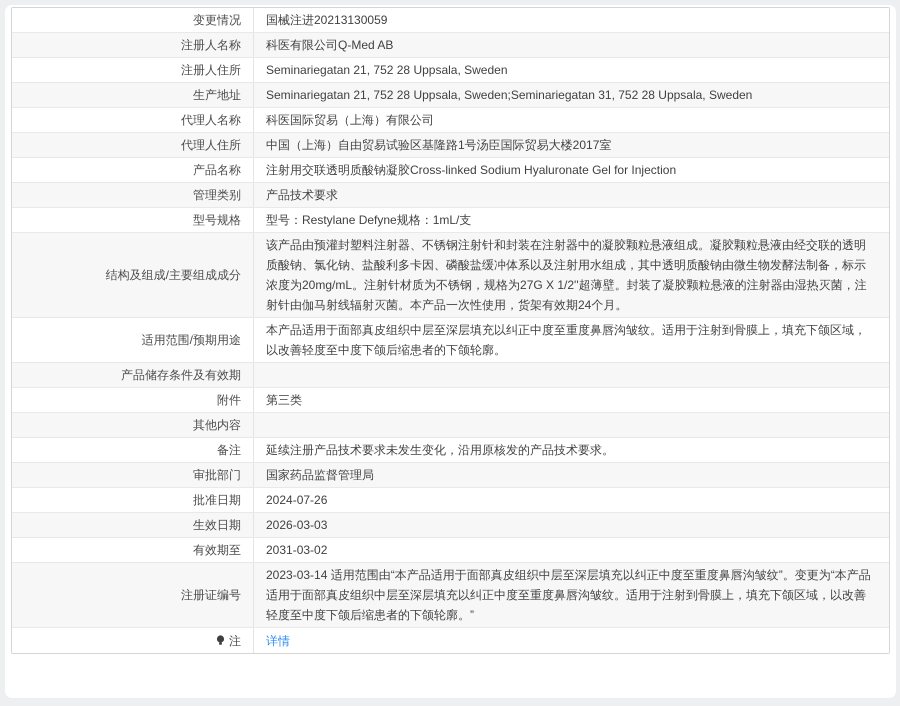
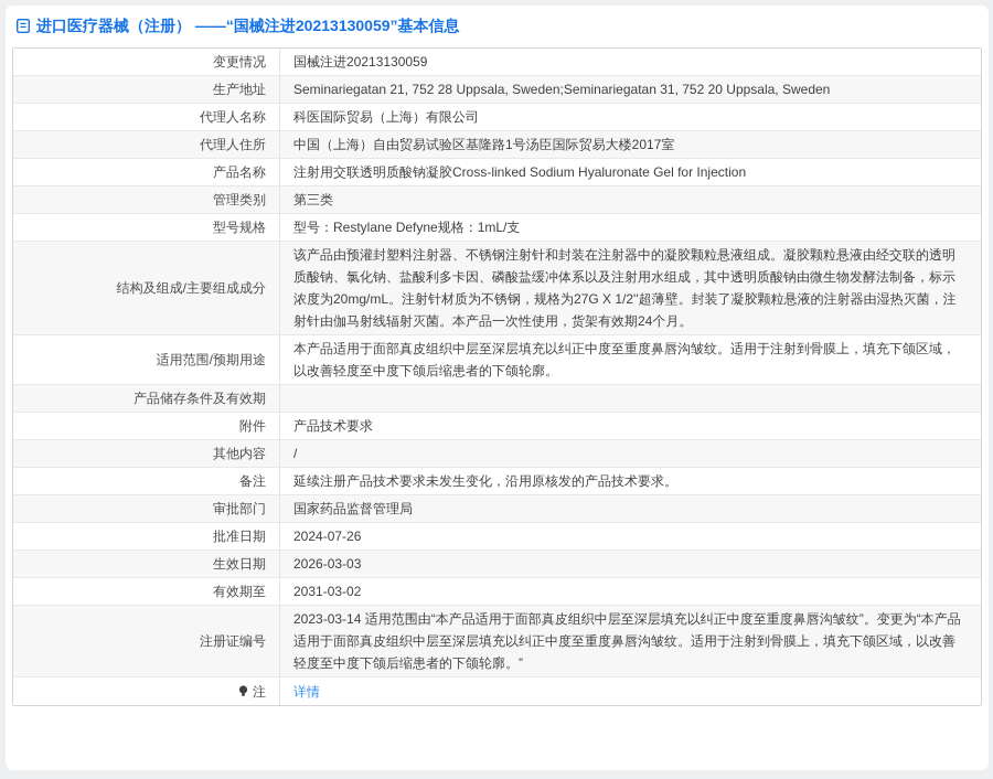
+ 进口医疗器械（注册） ——“国械注进20213130059”基本信息
  变更情况
  国械注进20213130059
- 注册人名称
- 科医有限公司Q-Med AB
- 注册人住所
- Seminariegatan 21, 752 28 Uppsala, Sweden
  生产地址
- Seminariegatan 21, 752 28 Uppsala, Sweden;Seminariegatan 31, 752 28 Uppsala, Sweden
+ Seminariegatan 21, 752 28 Uppsala, Sweden;Seminariegatan 31, 752 20 Uppsala, Sweden
  代理人名称
  科医国际贸易（上海）有限公司
  代理人住所
  中国（上海）自由贸易试验区基隆路1号汤臣国际贸易大楼2017室
  产品名称
  注射用交联透明质酸钠凝胶Cross-linked Sodium Hyaluronate Gel for Injection
  管理类别
- 产品技术要求
+ 第三类
  型号规格
  型号：Restylane Defyne规格：1mL/支
  结构及组成/主要组成成分
  该产品由预灌封塑料注射器、不锈钢注射针和封装在注射器中的凝胶颗粒悬液组成。凝胶颗粒悬液由经交联的透明质酸钠、氯化钠、盐酸利多卡因、磷酸盐缓冲体系以及注射用水组成，其中透明质酸钠由微生物发酵法制备，标示浓度为20mg/mL。注射针材质为不锈钢，规格为27G X 1/2''超薄壁。封装了凝胶颗粒悬液的注射器由湿热灭菌，注射针由伽马射线辐射灭菌。本产品一次性使用，货架有效期24个月。
  适用范围/预期用途
  本产品适用于面部真皮组织中层至深层填充以纠正中度至重度鼻唇沟皱纹。适用于注射到骨膜上，填充下颌区域，以改善轻度至中度下颌后缩患者的下颌轮廓。
  产品储存条件及有效期
  附件
- 第三类
+ 产品技术要求
  其他内容
+ /
  备注
  延续注册产品技术要求未发生变化，沿用原核发的产品技术要求。
  审批部门
  国家药品监督管理局
  批准日期
  2024-07-26
  生效日期
  2026-03-03
  有效期至
  2031-03-02
  注册证编号
  2023-03-14 适用范围由“本产品适用于面部真皮组织中层至深层填充以纠正中度至重度鼻唇沟皱纹”。变更为“本产品适用于面部真皮组织中层至深层填充以纠正中度至重度鼻唇沟皱纹。适用于注射到骨膜上，填充下颌区域，以改善轻度至中度下颌后缩患者的下颌轮廓。”
  注
  详情
